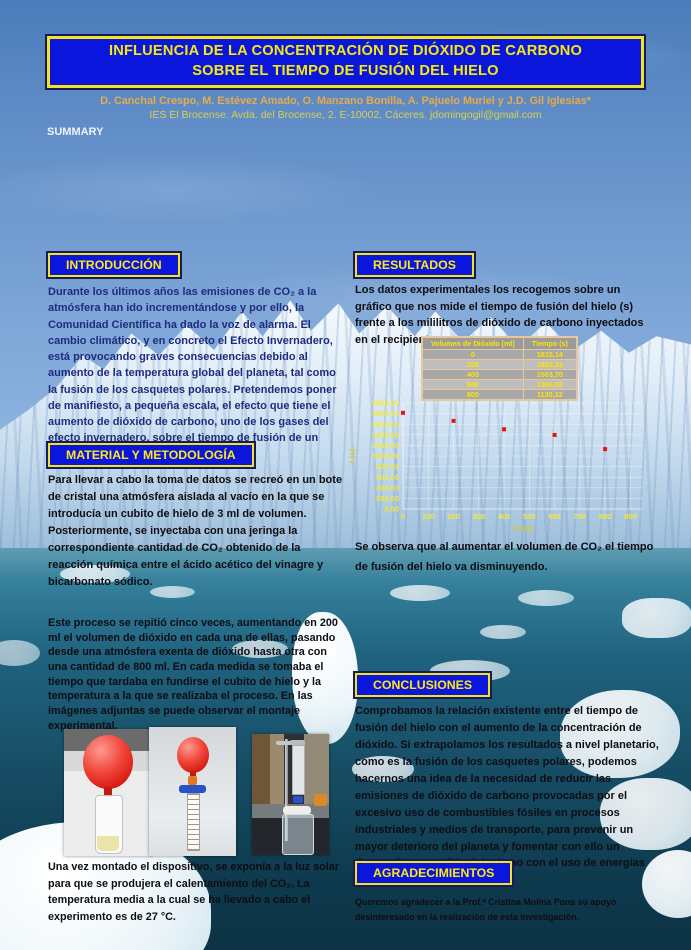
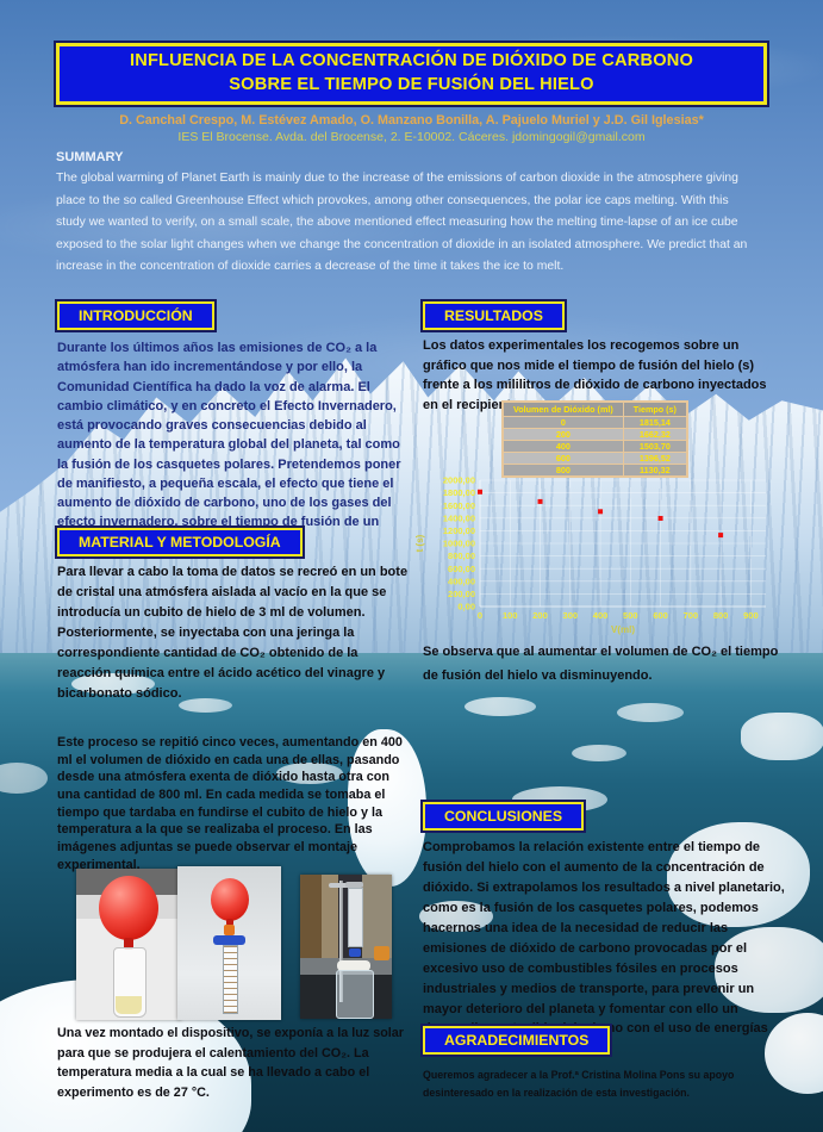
  INFLUENCIA DE LA CONCENTRACIÓN DE DIÓXIDO DE CARBONO
  SOBRE EL TIEMPO DE FUSIÓN DEL HIELO
  D. Canchal Crespo, M. Estévez Amado, O. Manzano Bonilla, A. Pajuelo Muriel y J.D. Gil Iglesias*
  IES El Brocense. Avda. del Brocense, 2. E-10002. Cáceres. jdomingogil@gmail.com
  SUMMARY
+ The global warming of Planet Earth is mainly due to the increase of the emissions of carbon dioxide in the atmosphere giving place to the so called Greenhouse Effect which provokes, among other consequences, the polar ice caps melting. With this study we wanted to verify, on a small scale, the above mentioned effect measuring how the melting time-lapse of an ice cube exposed to the solar light changes when we change the concentration of dioxide in an isolated atmosphere. We predict that an increase in the concentration of dioxide carries a decrease of the time it takes the ice to melt.
  INTRODUCCIÓN
  Durante los últimos años las emisiones de CO₂ a la atmósfera han ido incrementándose y por ello, la Comunidad Científica ha dado la voz de alarma. El cambio climático, y en concreto el Efecto Invernadero, está provocando graves consecuencias debido al aumento de la temperatura global del planeta, tal como la fusión de los casquetes polares. Pretendemos poner de manifiesto, a pequeña escala, el efecto que tiene el aumento de dióxido de carbono, uno de los gases del efecto invernadero, sobre el tiempo de fusión de un
  MATERIAL Y METODOLOGÍA
  Para llevar a cabo la toma de datos se recreó en un bote de cristal una atmósfera aislada al vacío en la que se introducía un cubito de hielo de 3 ml de volumen. Posteriormente, se inyectaba con una jeringa la correspondiente cantidad de CO₂ obtenido de la reacción química entre el ácido acético del vinagre y bicarbonato sódico.
- Este proceso se repitió cinco veces, aumentando en 200 ml el volumen de dióxido en cada una de ellas, pasando desde una atmósfera exenta de dióxido hasta otra con una cantidad de 800 ml. En cada medida se tomaba el tiempo que tardaba en fundirse el cubito de hielo y la temperatura a la que se realizaba el proceso. En las imágenes adjuntas se puede observar el montaje experimental.
+ Este proceso se repitió cinco veces, aumentando en 400 ml el volumen de dióxido en cada una de ellas, pasando desde una atmósfera exenta de dióxido hasta otra con una cantidad de 800 ml. En cada medida se tomaba el tiempo que tardaba en fundirse el cubito de hielo y la temperatura a la que se realizaba el proceso. En las imágenes adjuntas se puede observar el montaje experimental.
  Una vez montado el dispositivo, se exponía a la luz solar para que se produjera el calentamiento del CO₂. La temperatura media a la cual se ha llevado a cabo el experimento es de 27 °C.
  RESULTADOS
  Los datos experimentales los recogemos sobre un gráfico que nos mide el tiempo de fusión del hielo (s) frente a los mililitros de dióxido de carbono inyectados en el recipie
  Volumen de Dióxido (ml)	Tiempo (s)
  0	1815,14
  200	1662,32
  400	1503,70
  600	1396,52
  800	1130,32
  0,00
  200,00
  400,00
  600,00
  800,00
  1000,00
  1200,00
  1400,00
  1600,00
  1800,00
  2000,00
  0
  100
  200
  300
  400
  500
  600
  700
  800
  900
  V(ml)
  Se observa que al aumentar el volumen de CO₂ el tiempo de fusión del hielo va disminuyendo.
  CONCLUSIONES
  Comprobamos la relación existente entre el tiempo de fusión del hielo con el aumento de la concentración de dióxido. Si extrapolamos los resultados a nivel planetario, como es la fusión de los casquetes polares, podemos hacernos una idea de la necesidad de reducir las emisiones de dióxido de carbono provocadas por el excesivo uso de combustibles fósiles en procesos industriales y medios de transporte, para prevenir un mayor deterioro del planeta y fomentar con ello un o con el uso de energías
  AGRADECIMIENTOS
  Queremos agradecer a la Prof.ª Cristina Molina Pons su apoyo desinteresado en la realización de esta investigación.
